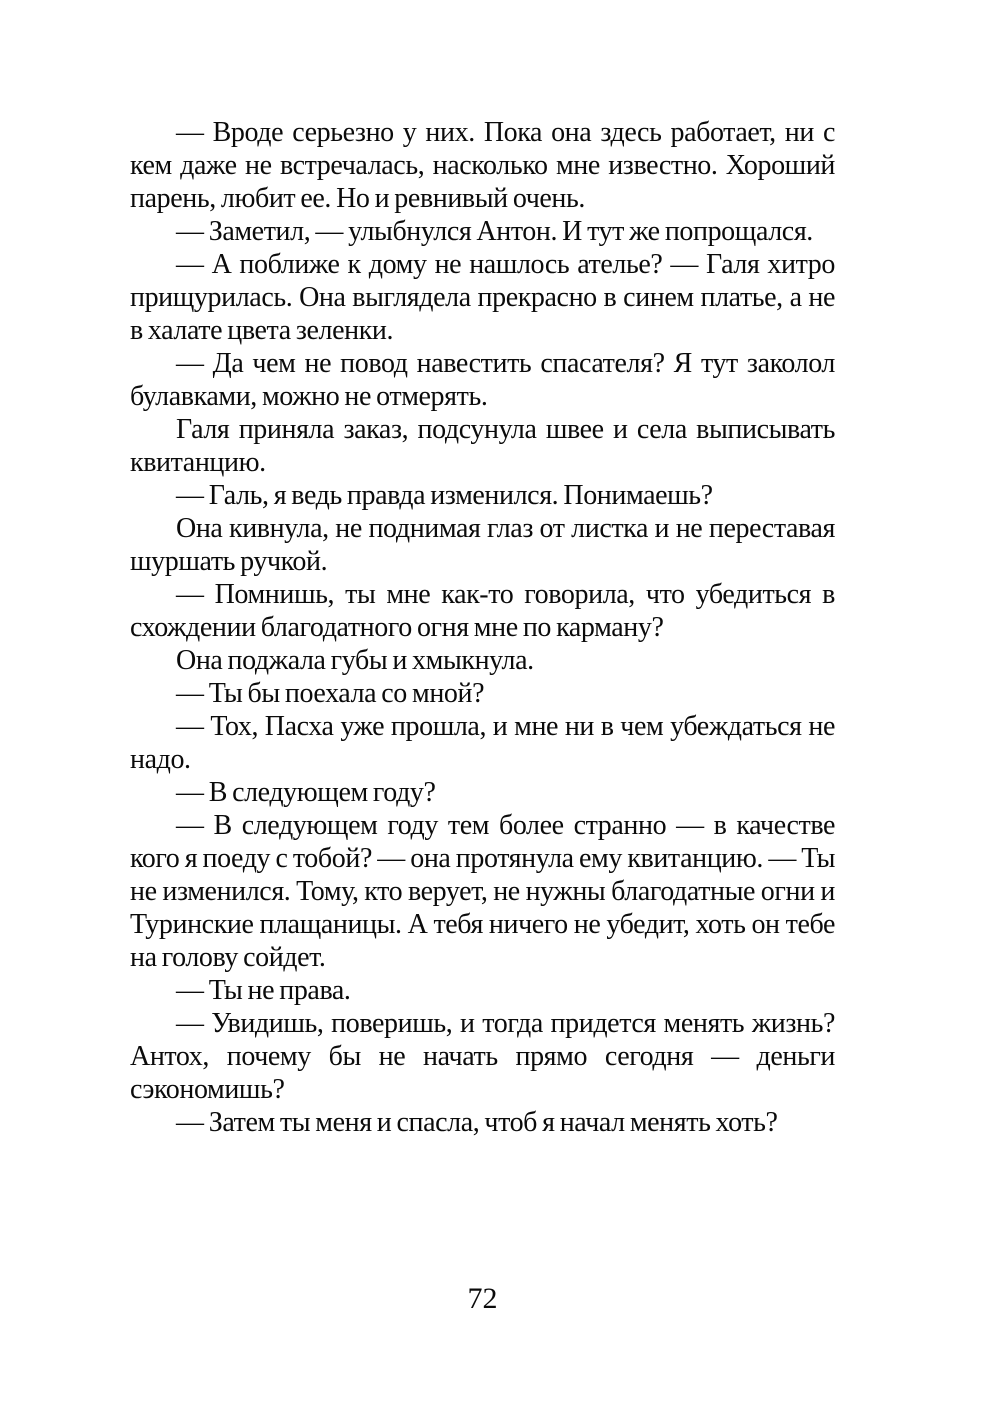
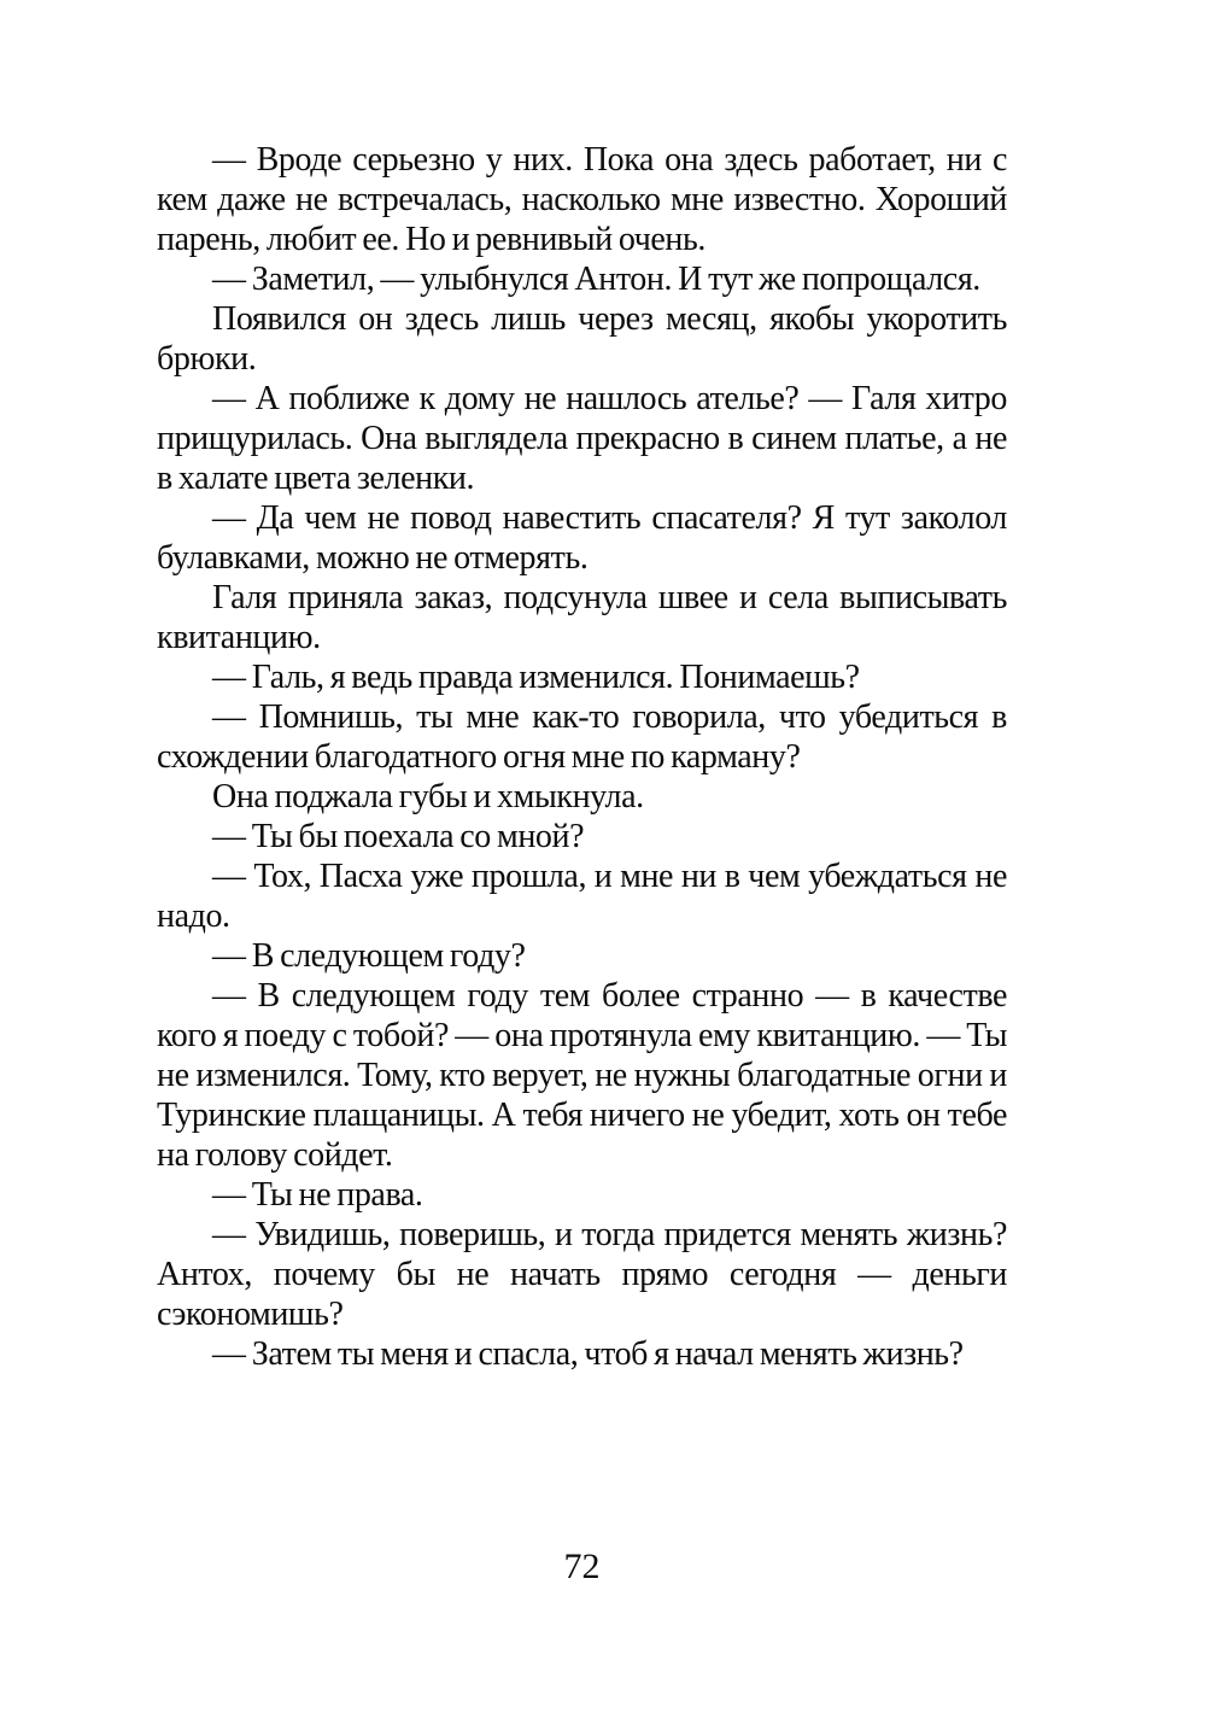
  — Вроде серьезно у них. Пока она здесь работает, ни с кем даже не встречалась, насколько мне известно. Хороший парень, любит ее. Но и ревнивый очень.
  — Заметил, — улыбнулся Антон. И тут же попрощался.
+ Появился он здесь лишь через месяц, якобы укоротить брюки.
  — А поближе к дому не нашлось ателье? — Галя хитро прищурилась. Она выглядела прекрасно в синем платье, а не в халате цвета зеленки.
  — Да чем не повод навестить спасателя? Я тут заколол булавками, можно не отмерять.
  Галя приняла заказ, подсунула швее и села выписывать квитанцию.
  — Галь, я ведь правда изменился. Понимаешь?
- Она кивнула, не поднимая глаз от листка и не переставая шуршать ручкой.
  — Помнишь, ты мне как-то говорила, что убедиться в схождении благодатного огня мне по карману?
  Она поджала губы и хмыкнула.
  — Ты бы поехала со мной?
  — Тох, Пасха уже прошла, и мне ни в чем убеждаться не надо.
  — В следующем году?
  — В следующем году тем более странно — в качестве кого я поеду с тобой? — она протянула ему квитанцию. — Ты не изменился. Тому, кто верует, не нужны благодатные огни и Туринские плащаницы. А тебя ничего не убедит, хоть он тебе на голову сойдет.
  — Ты не права.
  — Увидишь, поверишь, и тогда придется менять жизнь? Антох, почему бы не начать прямо сегодня — деньги сэкономишь?
- — Затем ты меня и спасла, чтоб я начал менять хоть?
+ — Затем ты меня и спасла, чтоб я начал менять жизнь?
  72
